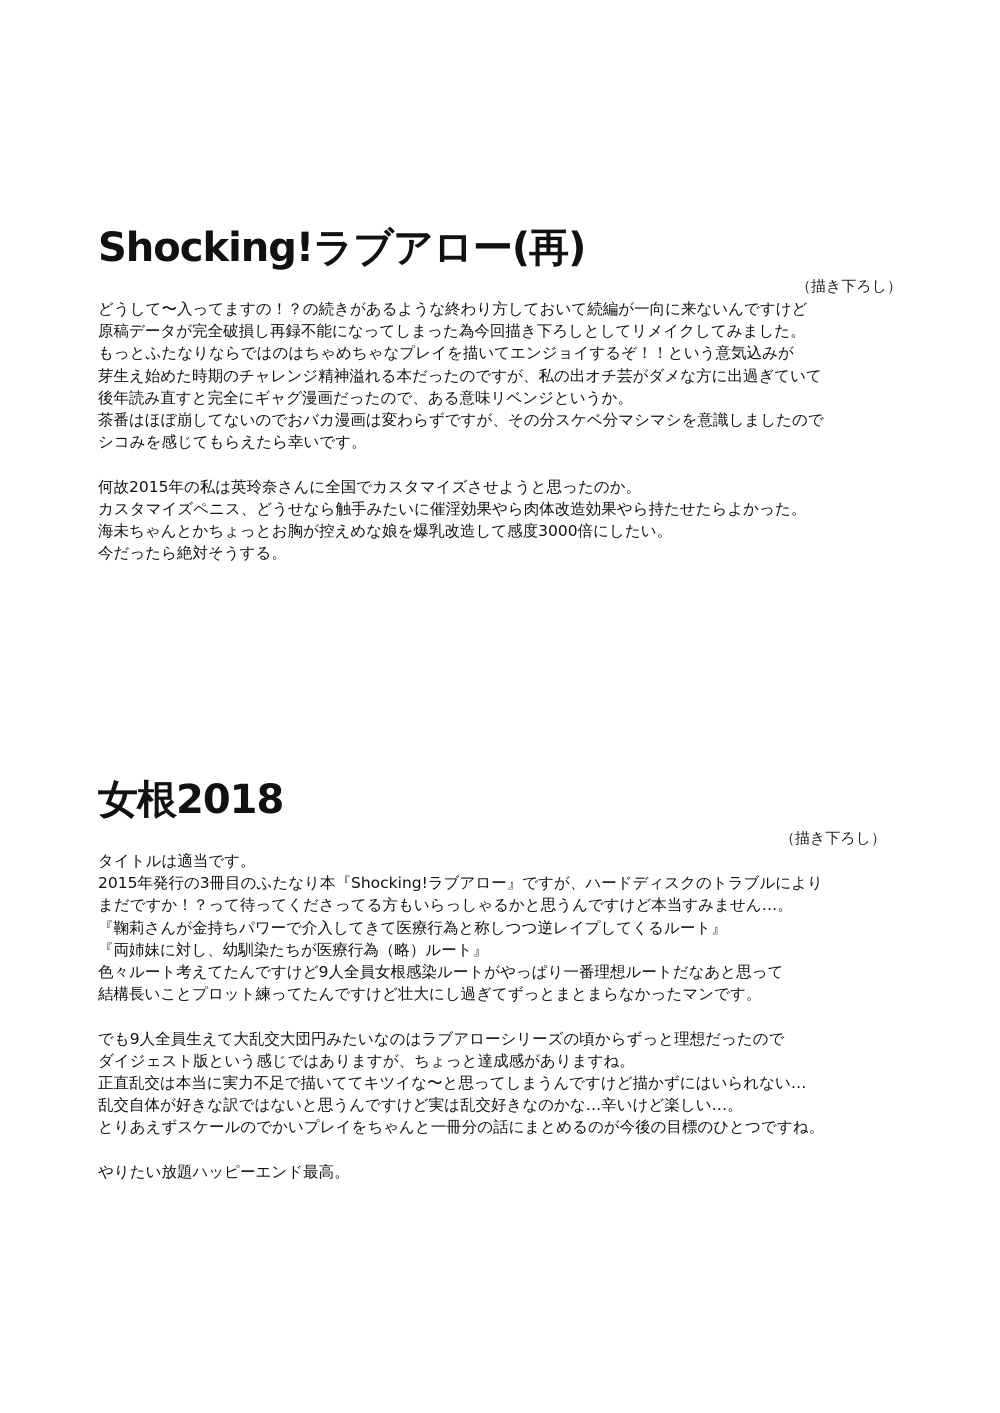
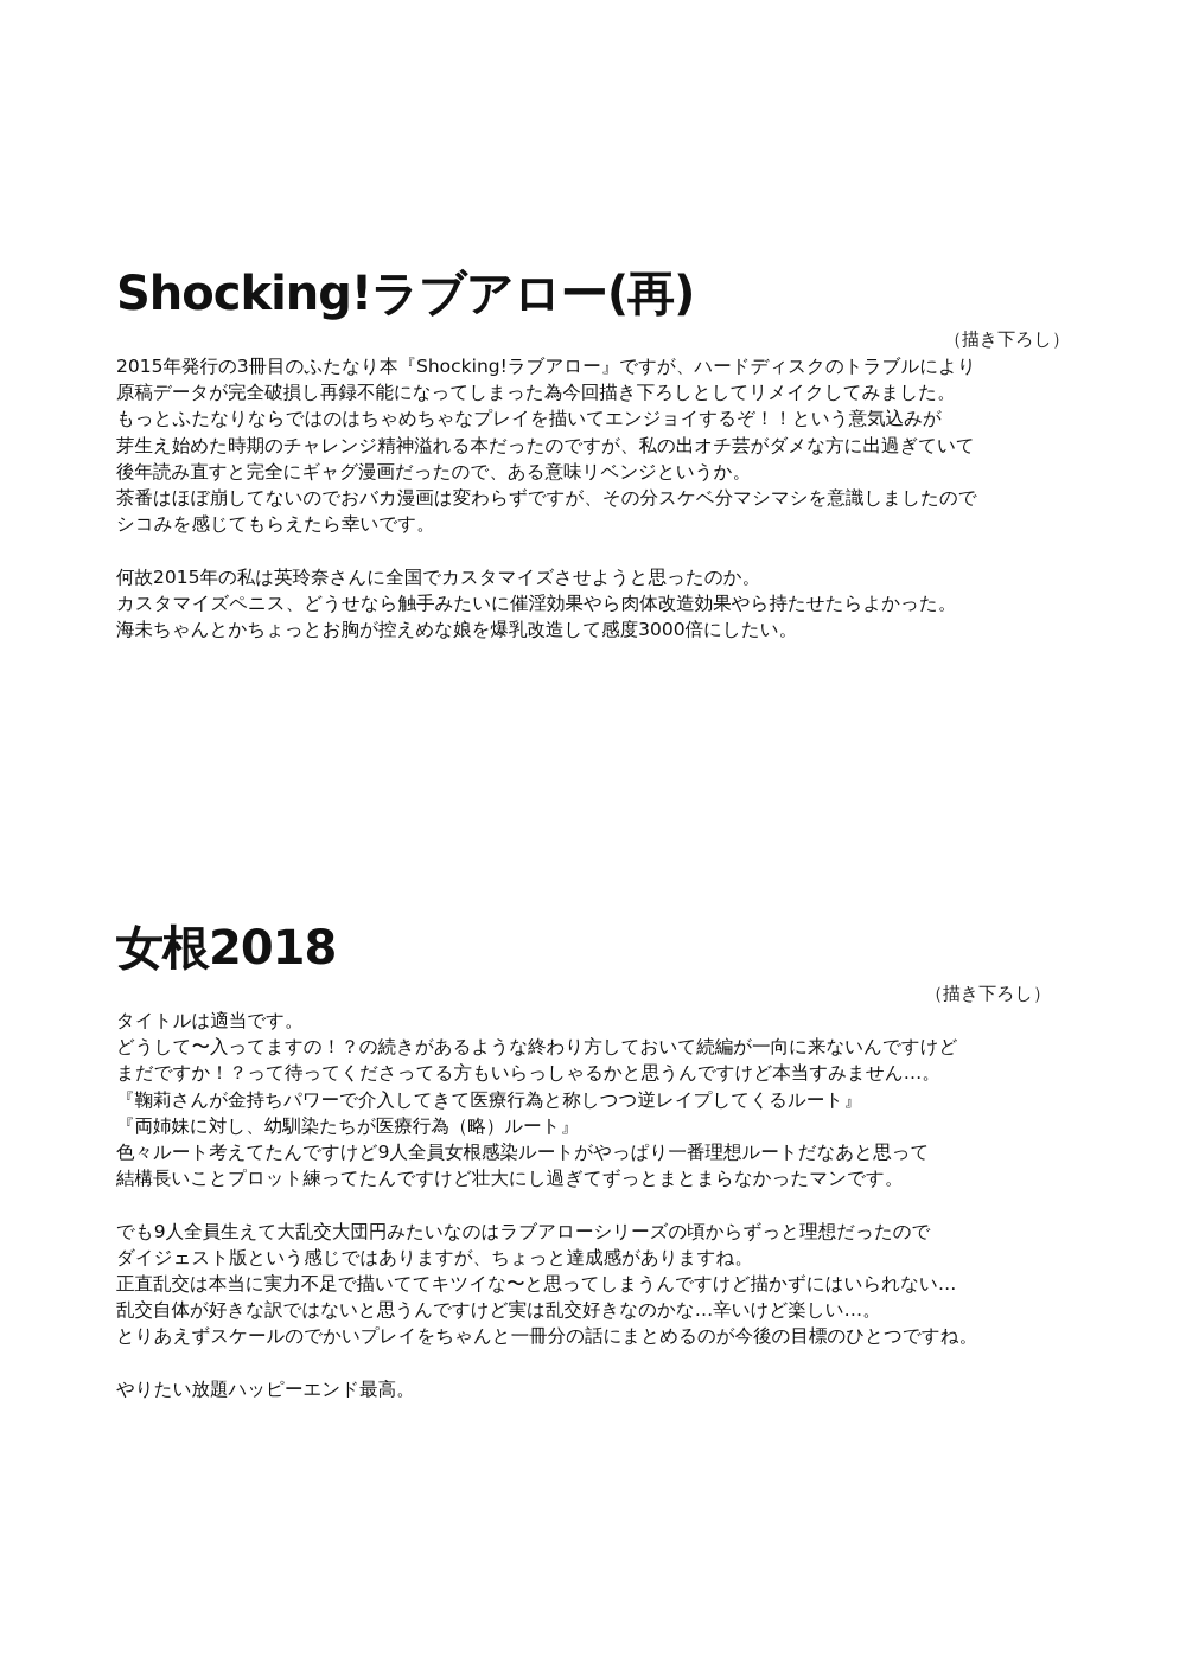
  Shocking!ラブアロー(再)
  （描き下ろし）
- どうして〜入ってますの！？の続きがあるような終わり方しておいて続編が一向に来ないんですけど
+ 2015年発行の3冊目のふたなり本『Shocking!ラブアロー』ですが、ハードディスクのトラブルにより
  原稿データが完全破損し再録不能になってしまった為今回描き下ろしとしてリメイクしてみました。
  もっとふたなりならではのはちゃめちゃなプレイを描いてエンジョイするぞ！！という意気込みが
  芽生え始めた時期のチャレンジ精神溢れる本だったのですが、私の出オチ芸がダメな方に出過ぎていて
  後年読み直すと完全にギャグ漫画だったので、ある意味リベンジというか。
  茶番はほぼ崩してないのでおバカ漫画は変わらずですが、その分スケベ分マシマシを意識しましたので
  シコみを感じてもらえたら幸いです。
  何故2015年の私は英玲奈さんに全国でカスタマイズさせようと思ったのか。
  カスタマイズペニス、どうせなら触手みたいに催淫効果やら肉体改造効果やら持たせたらよかった。
  海未ちゃんとかちょっとお胸が控えめな娘を爆乳改造して感度3000倍にしたい。
- 今だったら絶対そうする。
  女根2018
  （描き下ろし）
  タイトルは適当です。
- 2015年発行の3冊目のふたなり本『Shocking!ラブアロー』ですが、ハードディスクのトラブルにより
+ どうして〜入ってますの！？の続きがあるような終わり方しておいて続編が一向に来ないんですけど
  まだですか！？って待ってくださってる方もいらっしゃるかと思うんですけど本当すみません…。
  『鞠莉さんが金持ちパワーで介入してきて医療行為と称しつつ逆レイプしてくるルート』
  『両姉妹に対し、幼馴染たちが医療行為（略）ルート』
  色々ルート考えてたんですけど9人全員女根感染ルートがやっぱり一番理想ルートだなあと思って
  結構長いことプロット練ってたんですけど壮大にし過ぎてずっとまとまらなかったマンです。
  でも9人全員生えて大乱交大団円みたいなのはラブアローシリーズの頃からずっと理想だったので
  ダイジェスト版という感じではありますが、ちょっと達成感がありますね。
  正直乱交は本当に実力不足で描いててキツイな〜と思ってしまうんですけど描かずにはいられない…
  乱交自体が好きな訳ではないと思うんですけど実は乱交好きなのかな…辛いけど楽しい…。
  とりあえずスケールのでかいプレイをちゃんと一冊分の話にまとめるのが今後の目標のひとつですね。
  やりたい放題ハッピーエンド最高。
